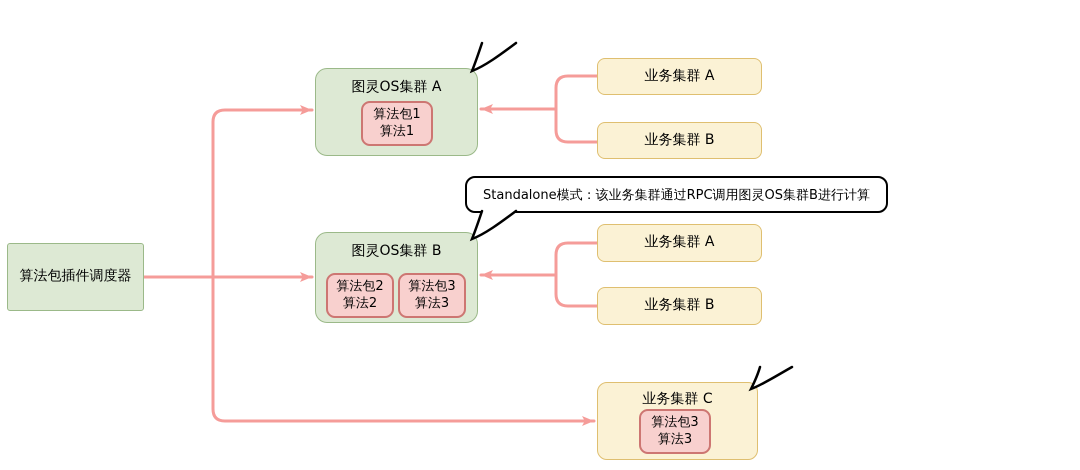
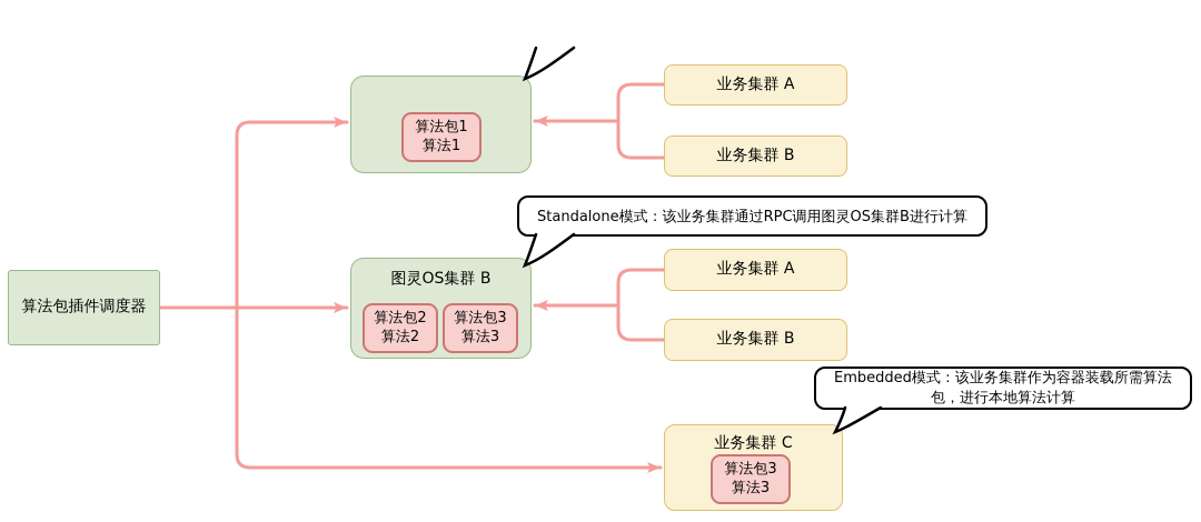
  算法包插件调度器
- 图灵OS集群 A
  算法包1
  算法1
  图灵OS集群 B
  算法包2
  算法2
  算法包3
  算法3
  业务集群 A
  业务集群 B
  业务集群 A
  业务集群 B
  业务集群 C
  算法包3
  算法3
  Standalone模式：该业务集群通过RPC调用图灵OS集群B进行计算
+ Embedded模式：该业务集群作为容器装载所需算法包，进行本地算法计算
